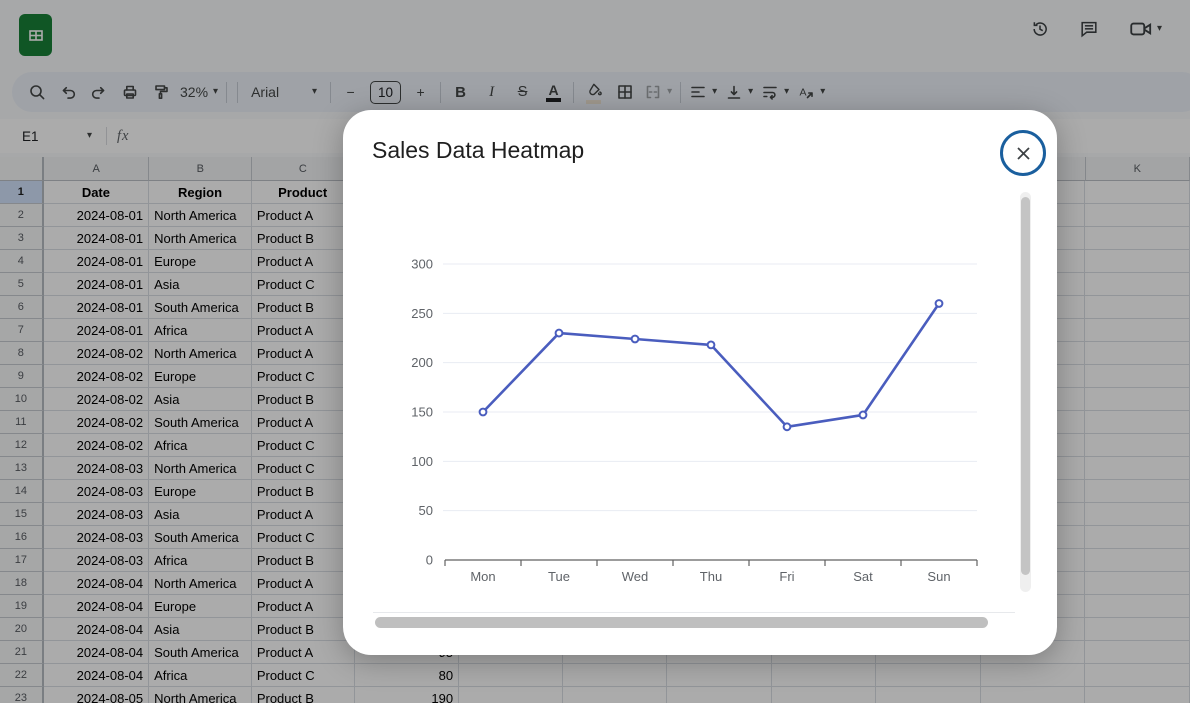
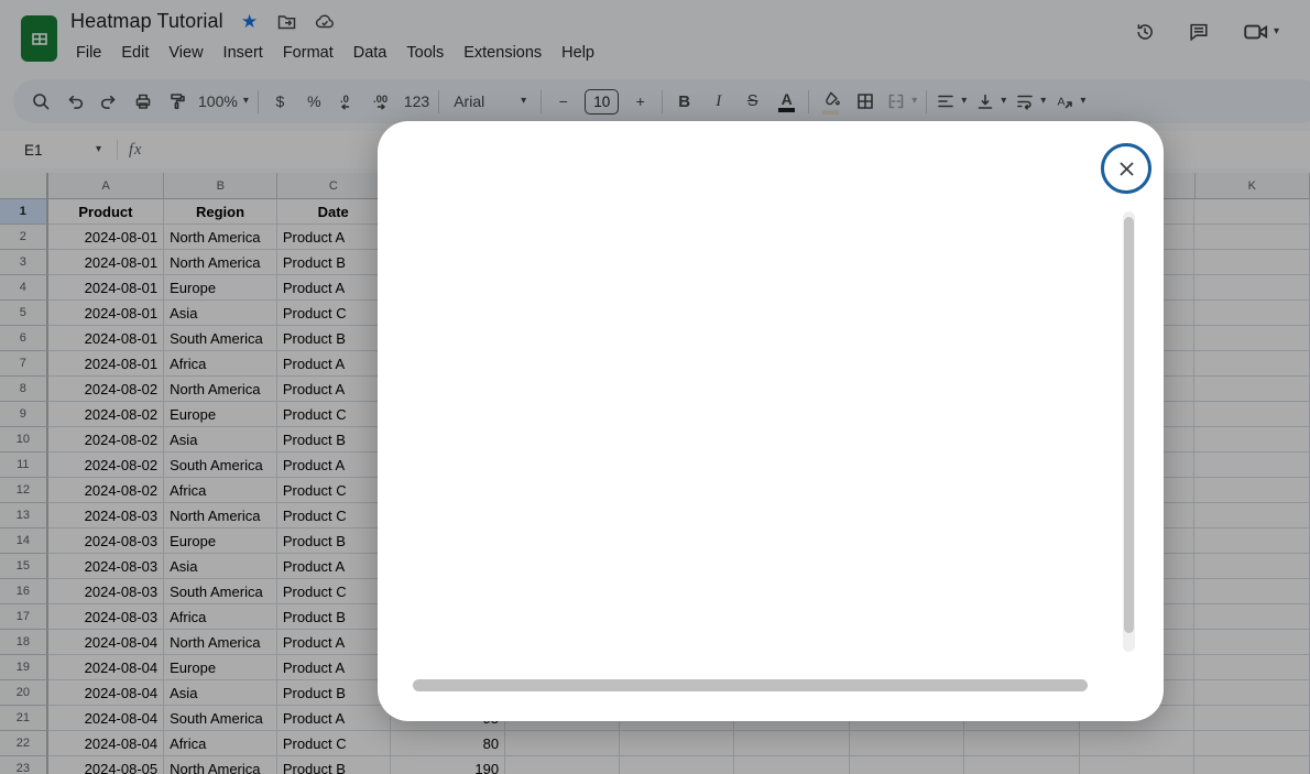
+ Heatmap Tutorial
+ ★
+ File
+ Edit
+ View
+ Insert
+ Format
+ Data
+ Tools
+ Extensions
+ Help
  ▾
- 32%
+ 100%
  ▾
+ $
+ %
+ .0
+ .00
+ 123
  Arial
  ▾
  −
  10
  +
  B
  I
  S
  A
  ▾
  ▾
  ▾
  ▾
  A
  ▾
  E1
  ▾
  fx
  A
  B
  C
  K
  1
- Date
+ Product
  Region
- Product
+ Date
  2
  2024-08-01
  North America
  Product A
  3
  2024-08-01
  North America
  Product B
  4
  2024-08-01
  Europe
  Product A
  5
  2024-08-01
  Asia
  Product C
  6
  2024-08-01
  South America
  Product B
  7
  2024-08-01
  Africa
  Product A
  8
  2024-08-02
  North America
  Product A
  9
  2024-08-02
  Europe
  Product C
  10
  2024-08-02
  Asia
  Product B
  11
  2024-08-02
  South America
  Product A
  12
  2024-08-02
  Africa
  Product C
  13
  2024-08-03
  North America
  Product C
  14
  2024-08-03
  Europe
  Product B
  15
  2024-08-03
  Asia
  Product A
  16
  2024-08-03
  South America
  Product C
  17
  2024-08-03
  Africa
  Product B
  18
  2024-08-04
  North America
  Product A
  19
  2024-08-04
  Europe
  Product A
  20
  2024-08-04
  Asia
  Product B
  21
  2024-08-04
  South America
  Product A
  22
  2024-08-04
  Africa
  Product C
  80
  23
  2024-08-05
  North America
  Product B
  190
- Sales Data Heatmap
- 0
- 50
- 100
- 150
- 200
- 250
- 300
- Mon
- Tue
- Wed
- Thu
- Fri
- Sat
- Sun
